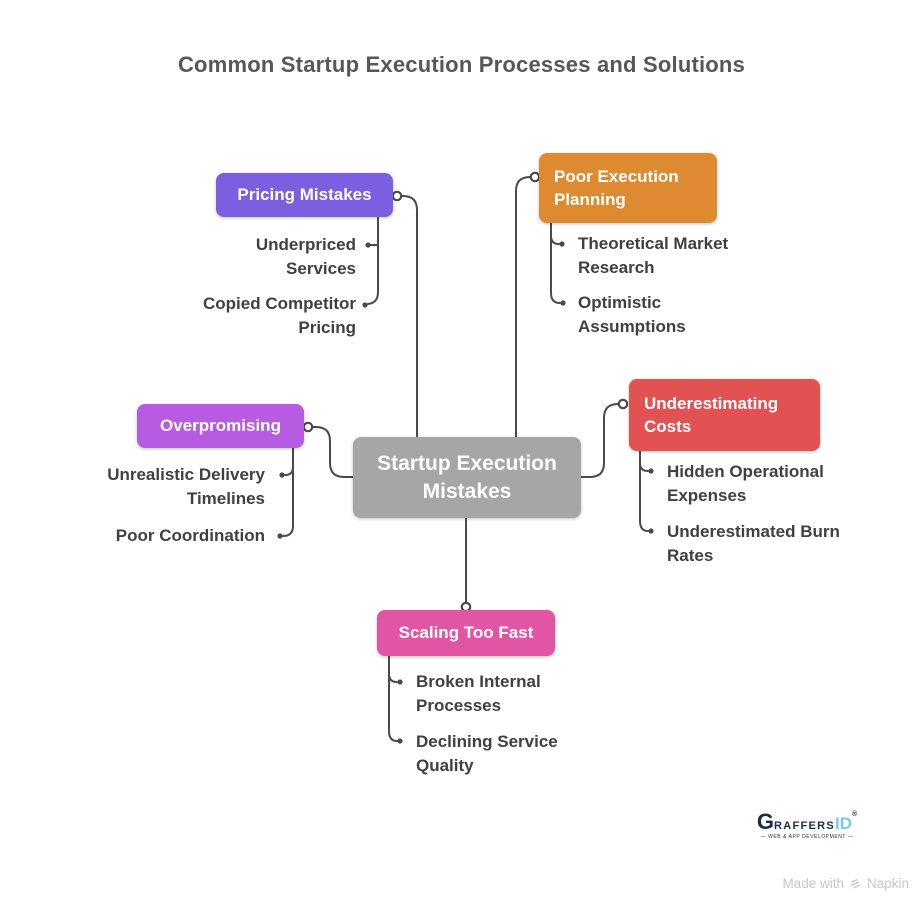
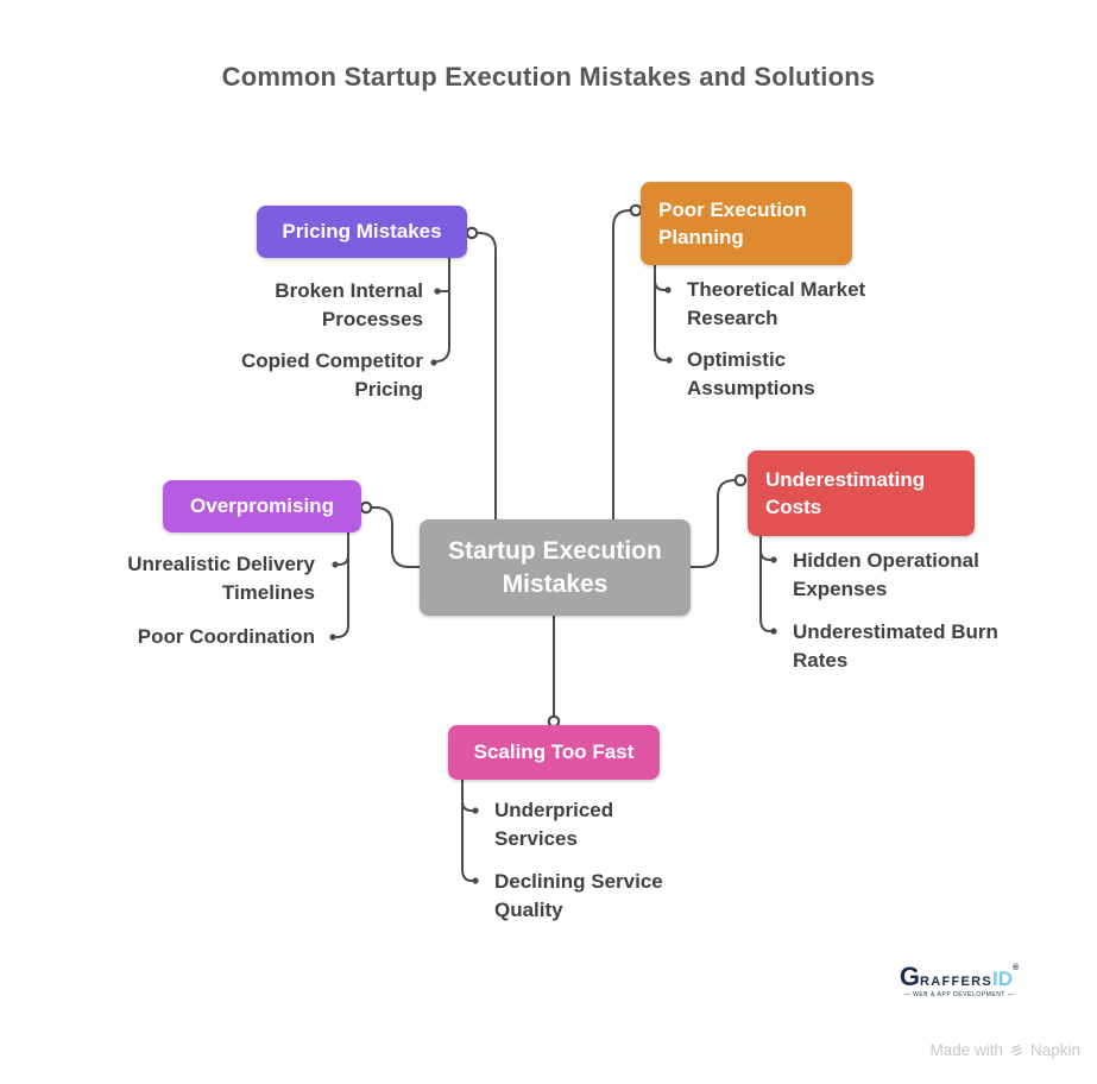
- Common Startup Execution Processes and Solutions
+ Common Startup Execution Mistakes and Solutions
  Startup Execution Mistakes
  Pricing Mistakes
  Poor Execution Planning
  Overpromising
  Underestimating Costs
  Scaling Too Fast
- Underpriced Services
+ Broken Internal Processes
  Copied Competitor Pricing
  Theoretical Market Research
  Optimistic Assumptions
  Unrealistic Delivery Timelines
  Poor Coordination
  Hidden Operational Expenses
  Underestimated Burn Rates
- Broken Internal Processes
+ Underpriced Services
  Declining Service Quality
  GRAFFERSID
  Made with
  Napkin
